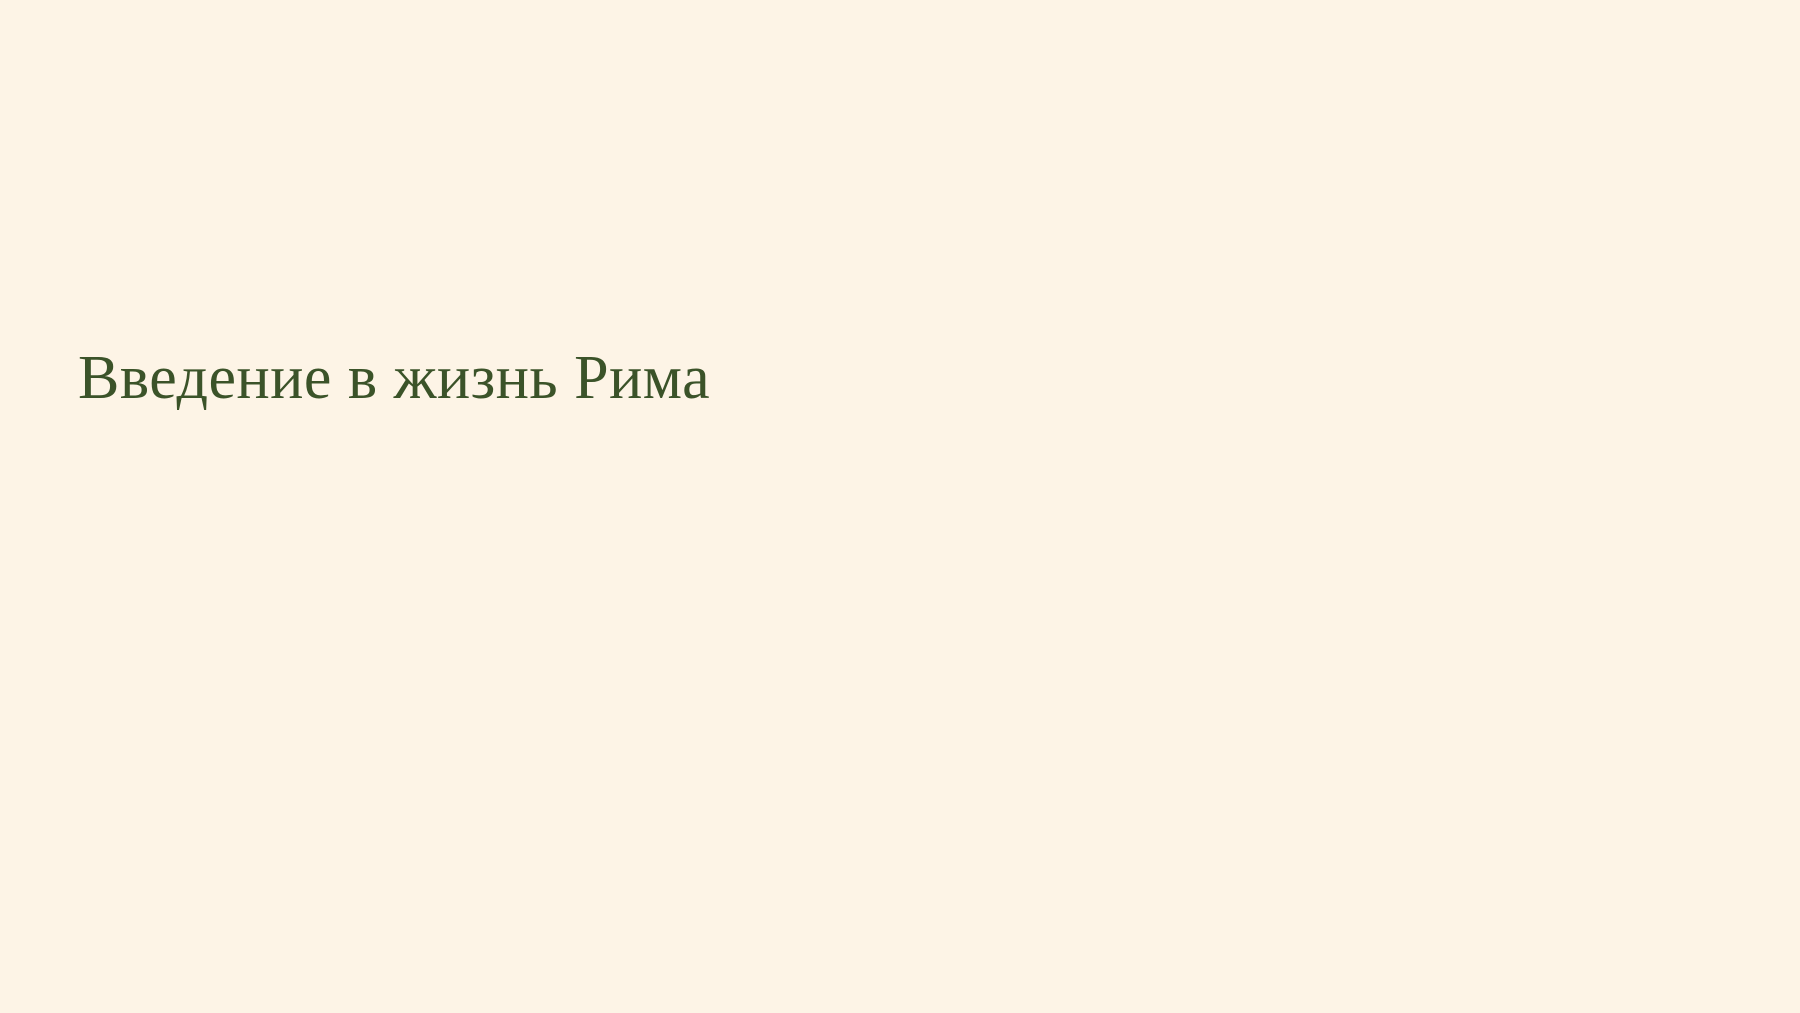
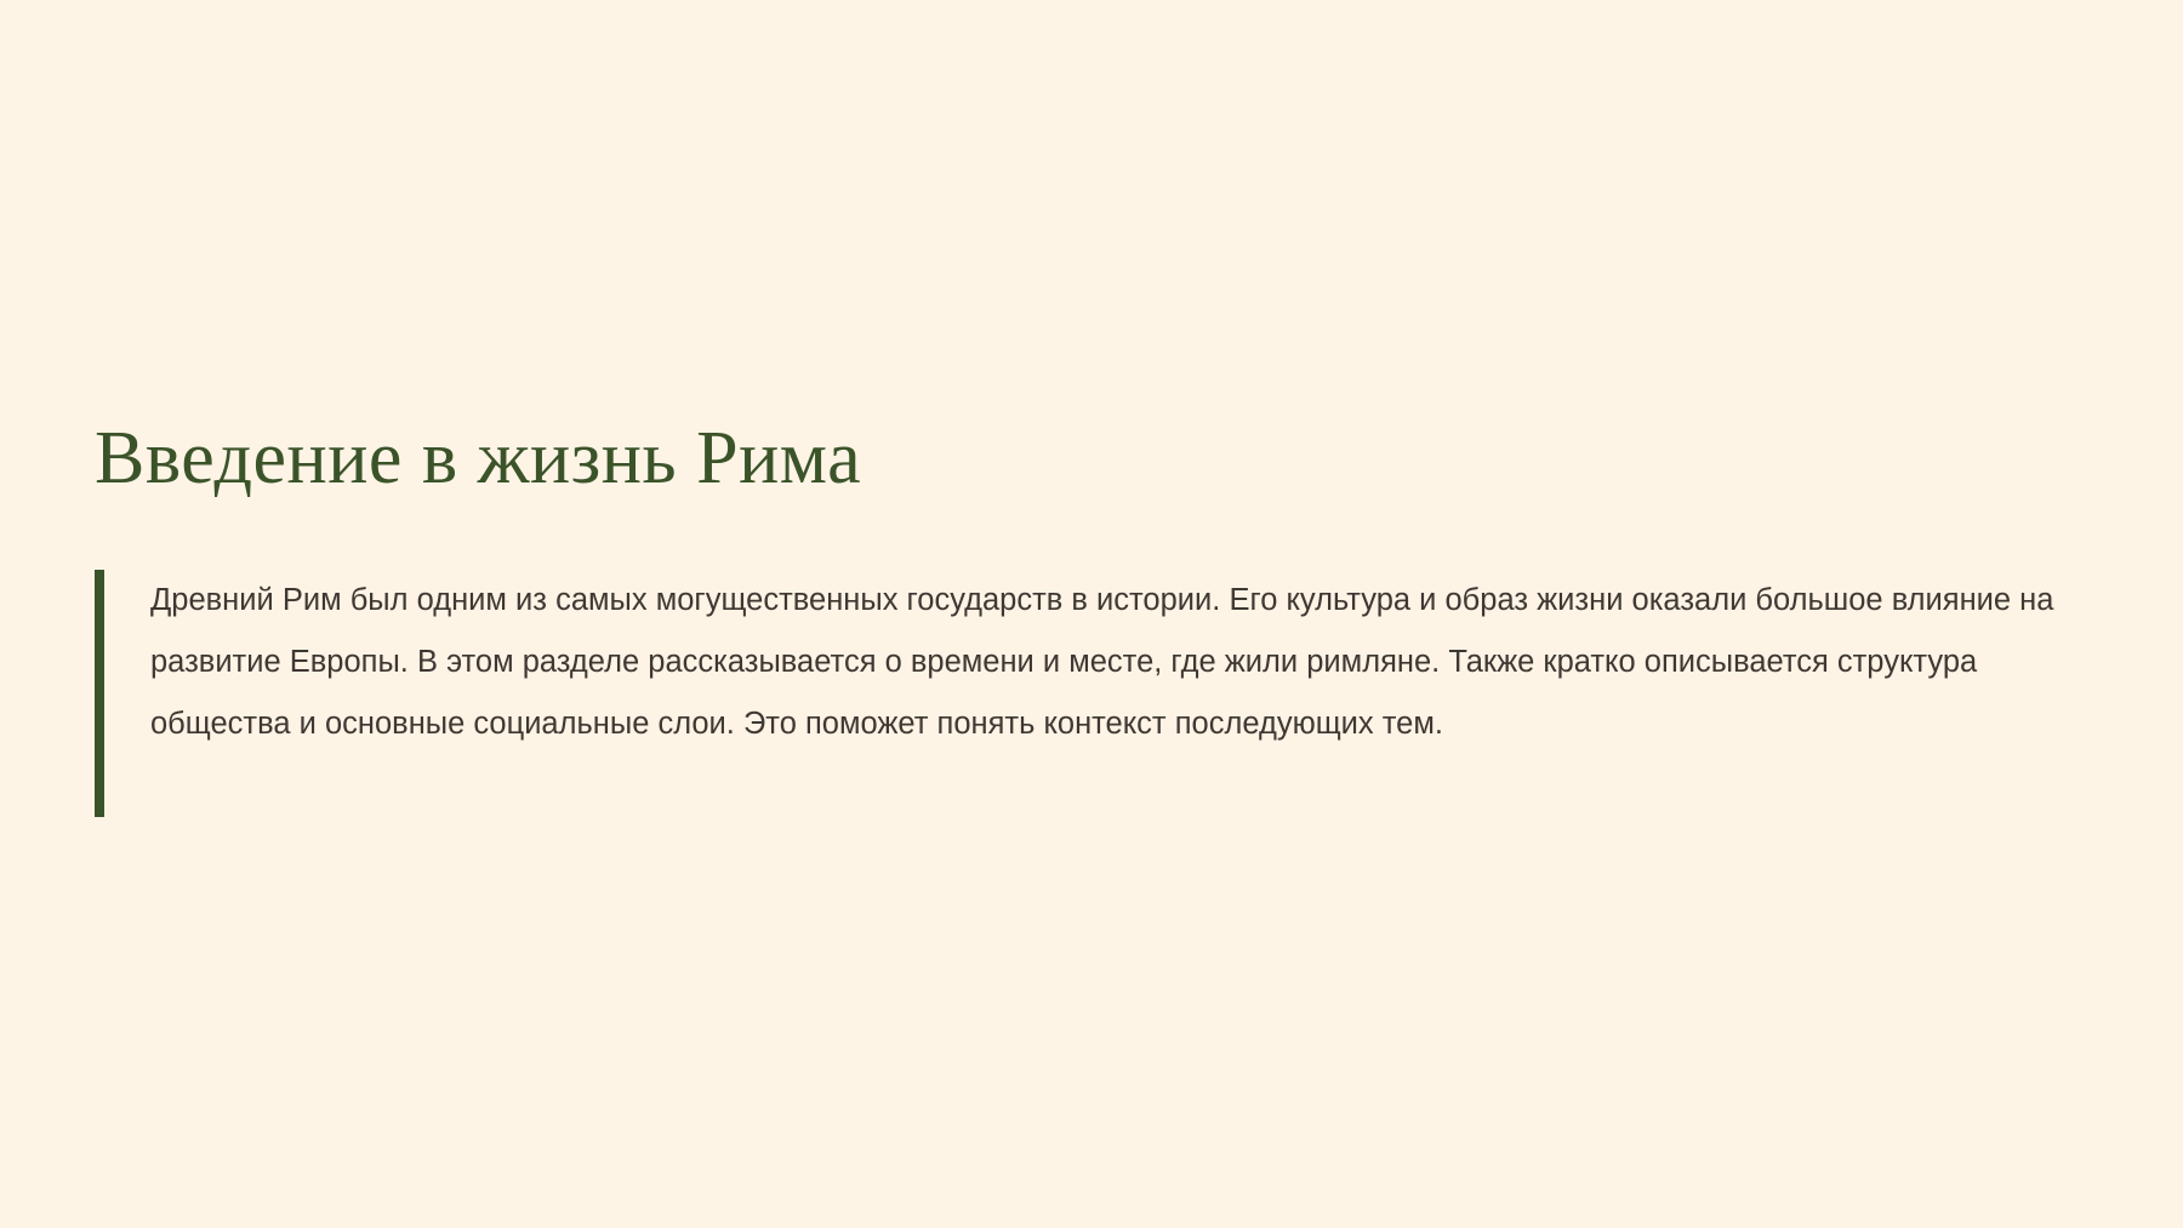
  Введение в жизнь Рима
+ Древний Рим был одним из самых могущественных государств в истории. Его культура и образ жизни оказали большое влияние на развитие Европы. В этом разделе рассказывается о времени и месте, где жили римляне. Также кратко описывается структура общества и основные социальные слои. Это поможет понять контекст последующих тем.
